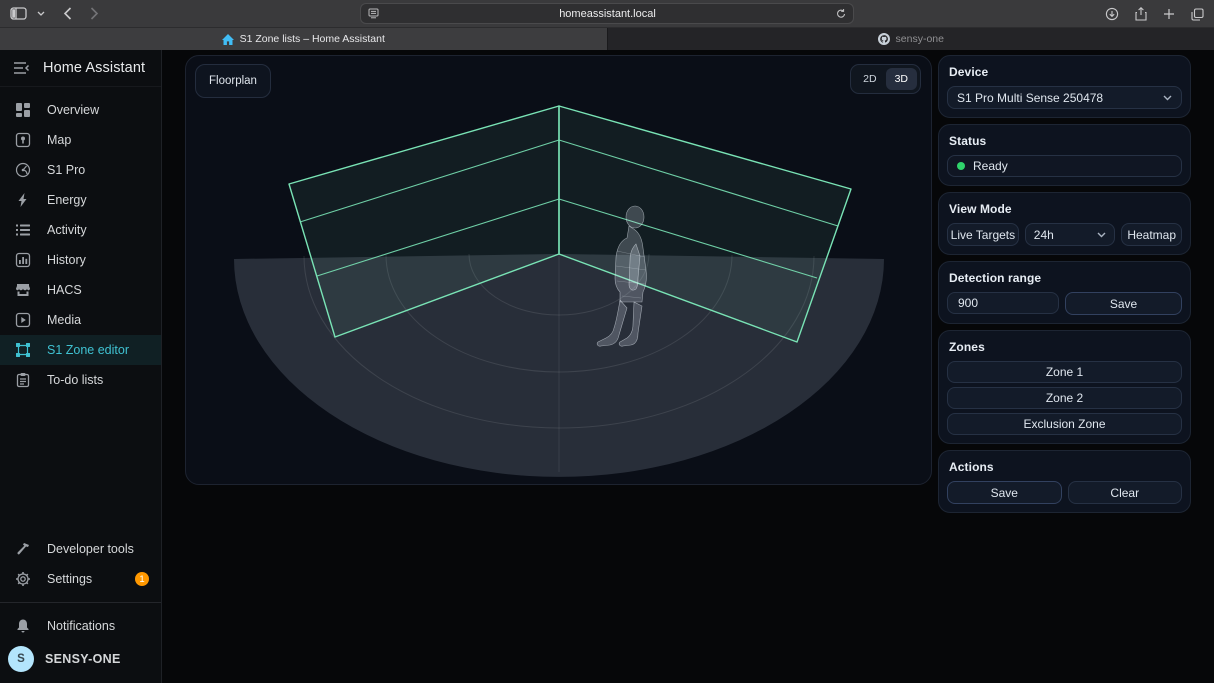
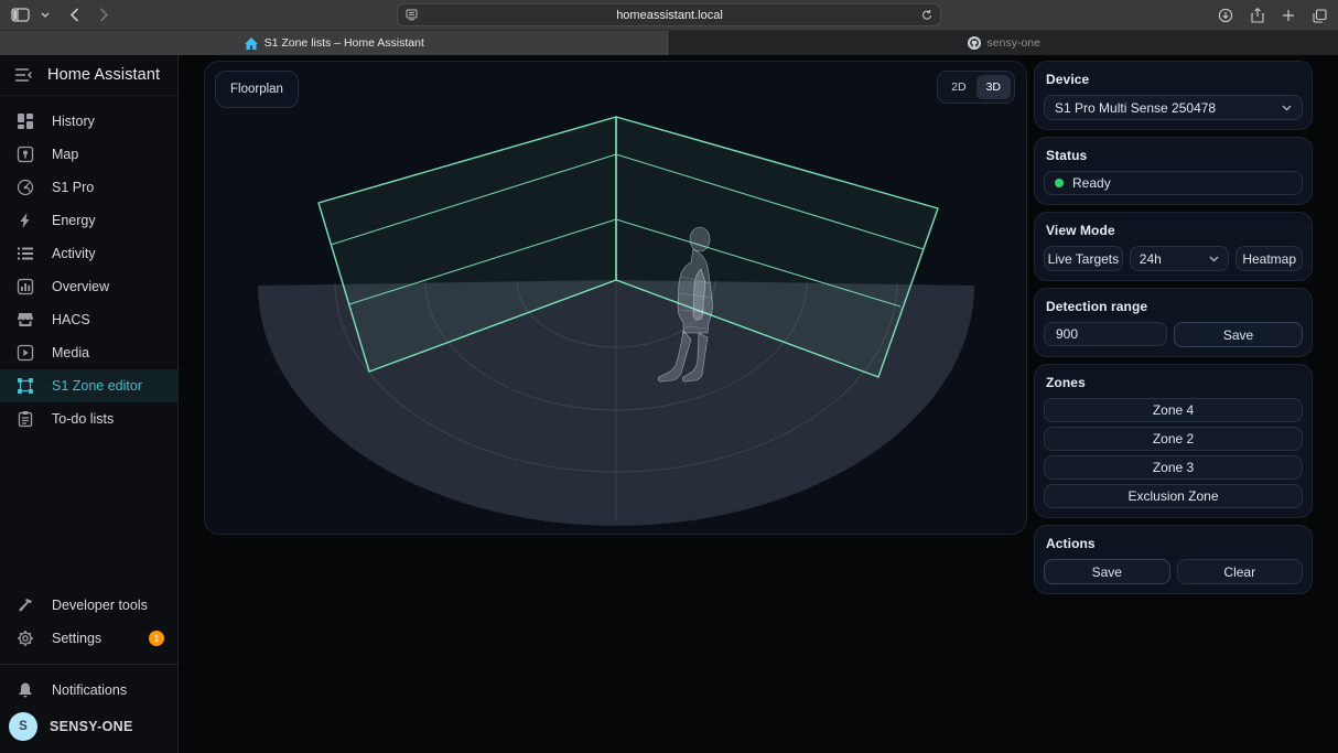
  homeassistant.local
  S1 Zone lists – Home Assistant
  sensy-one
  Home Assistant
- Overview
+ History
  Map
  S1 Pro
  Energy
  Activity
- History
+ Overview
  HACS
  Media
  S1 Zone editor
  To-do lists
  Developer tools
  Settings
  1
  Notifications
  S
  SENSY-ONE
  Floorplan
  2D
  3D
  Device
  S1 Pro Multi Sense 250478
  Status
  Ready
  View Mode
  Live Targets
  24h
  Heatmap
  Detection range
  900
  Save
  Zones
- Zone 1
+ Zone 4
  Zone 2
+ Zone 3
  Exclusion Zone
  Actions
  Save
  Clear
